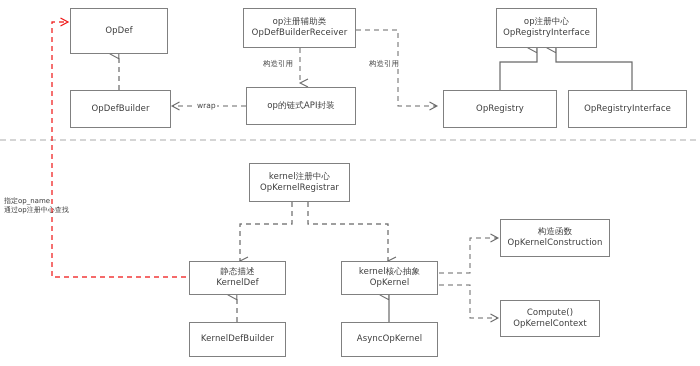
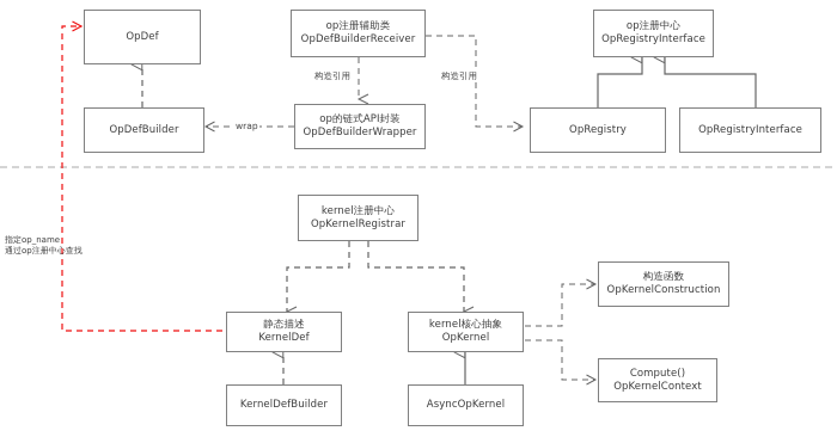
  OpDef
  OpDefBuilder
  op注册辅助类
  OpDefBuilderReceiver
  op的链式API封装
+ OpDefBuilderWrapper
  op注册中心
  OpRegistryInterface
  OpRegistry
  OpRegistryInterface
  kernel注册中心
  OpKernelRegistrar
  静态描述
  KernelDef
  KernelDefBuilder
  kernel核心抽象
  OpKernel
  AsyncOpKernel
  构造函数
  OpKernelConstruction
  Compute()
  OpKernelContext
  wrap
  构造引用
  构造引用
  指定op_name
  通过op注册中心查找
